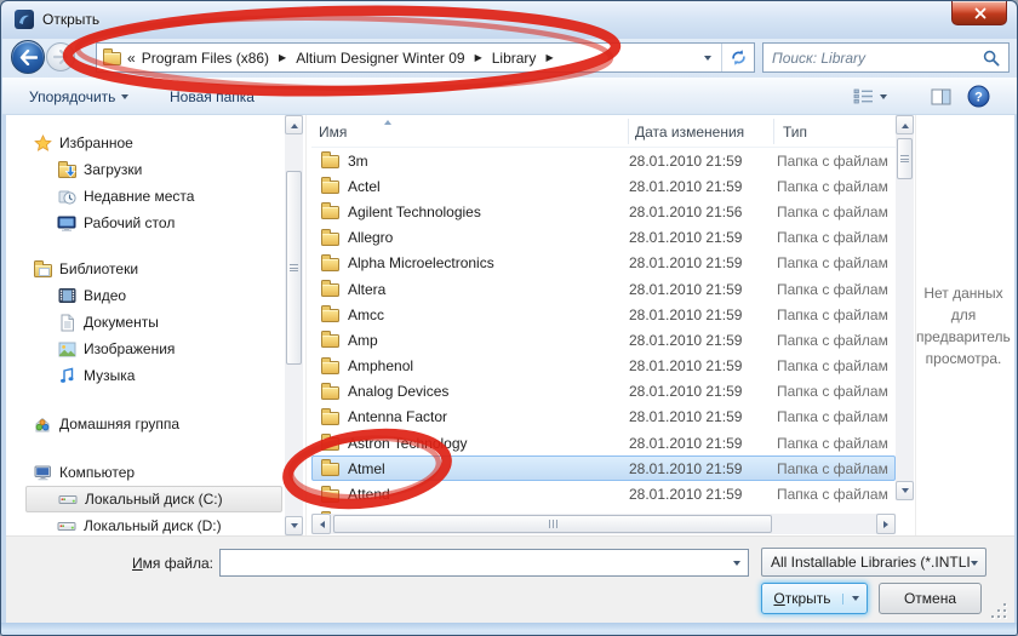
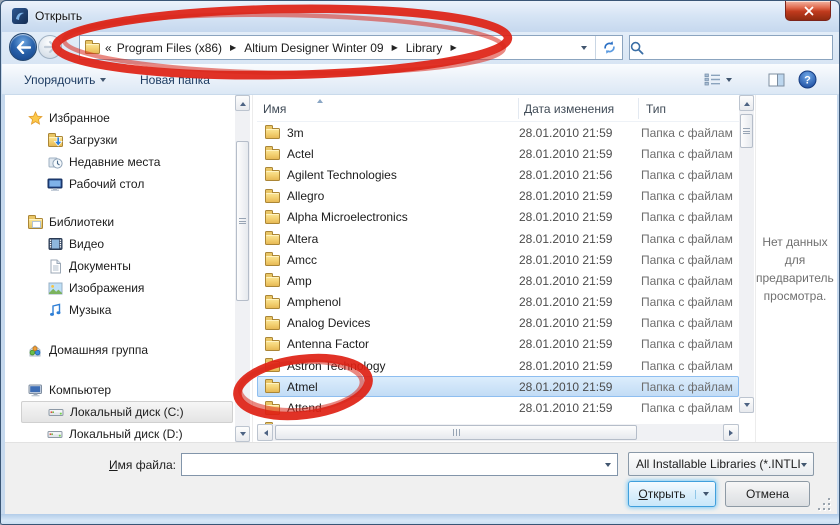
  Открыть
  «
  Program Files (x86)
  ▶
  Altium Designer Winter 09
  ▶
  Library
  ▶
- Поиск: Library
  Упорядочить
  Новая папка
  ?
  Избранное
  Загрузки
  Недавние места
  Рабочий стол
  Библиотеки
  Видео
  Документы
  Изображения
  Музыка
  Домашняя группа
  Компьютер
  Локальный диск (C:)
  Локальный диск (D:)
  Имя
  Дата изменения
  Тип
  3m
  28.01.2010 21:59
  Папка с файлам
  Actel
  28.01.2010 21:59
  Папка с файлам
  Agilent Technologies
  28.01.2010 21:56
  Папка с файлам
  Allegro
  28.01.2010 21:59
  Папка с файлам
  Alpha Microelectronics
  28.01.2010 21:59
  Папка с файлам
  Altera
  28.01.2010 21:59
  Папка с файлам
  Amcc
  28.01.2010 21:59
  Папка с файлам
  Amp
  28.01.2010 21:59
  Папка с файлам
  Amphenol
  28.01.2010 21:59
  Папка с файлам
  Analog Devices
  28.01.2010 21:59
  Папка с файлам
  Antenna Factor
  28.01.2010 21:59
  Папка с файлам
  Astron Tecogy
  28.01.2010 21:59
  Папка с файлам
  Atmel
  28.01.2010 21:59
  Папка с файлам
  Attend
  28.01.2010 21:59
  Папка с файлам
  Нет данных для предваритель просмотра.
  Имя файла:
  All Installable Libraries (*.INTLI
  Открыть
  Отмена
